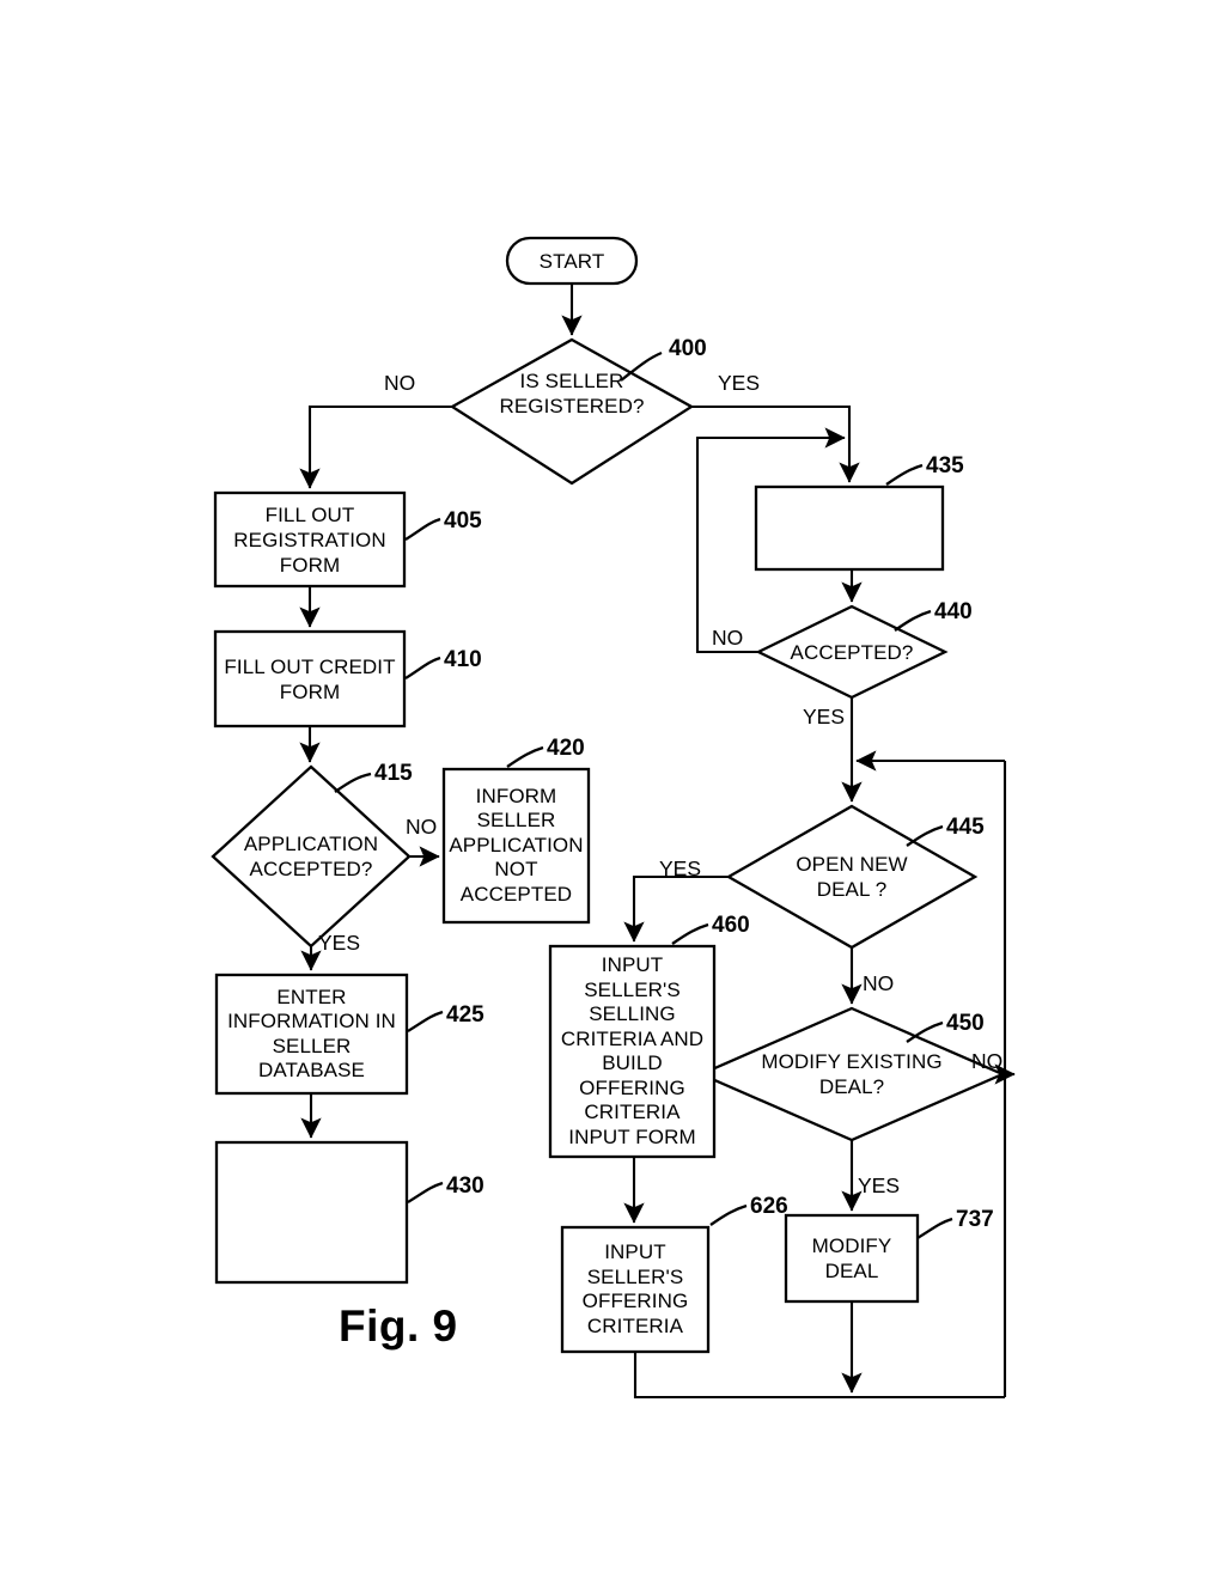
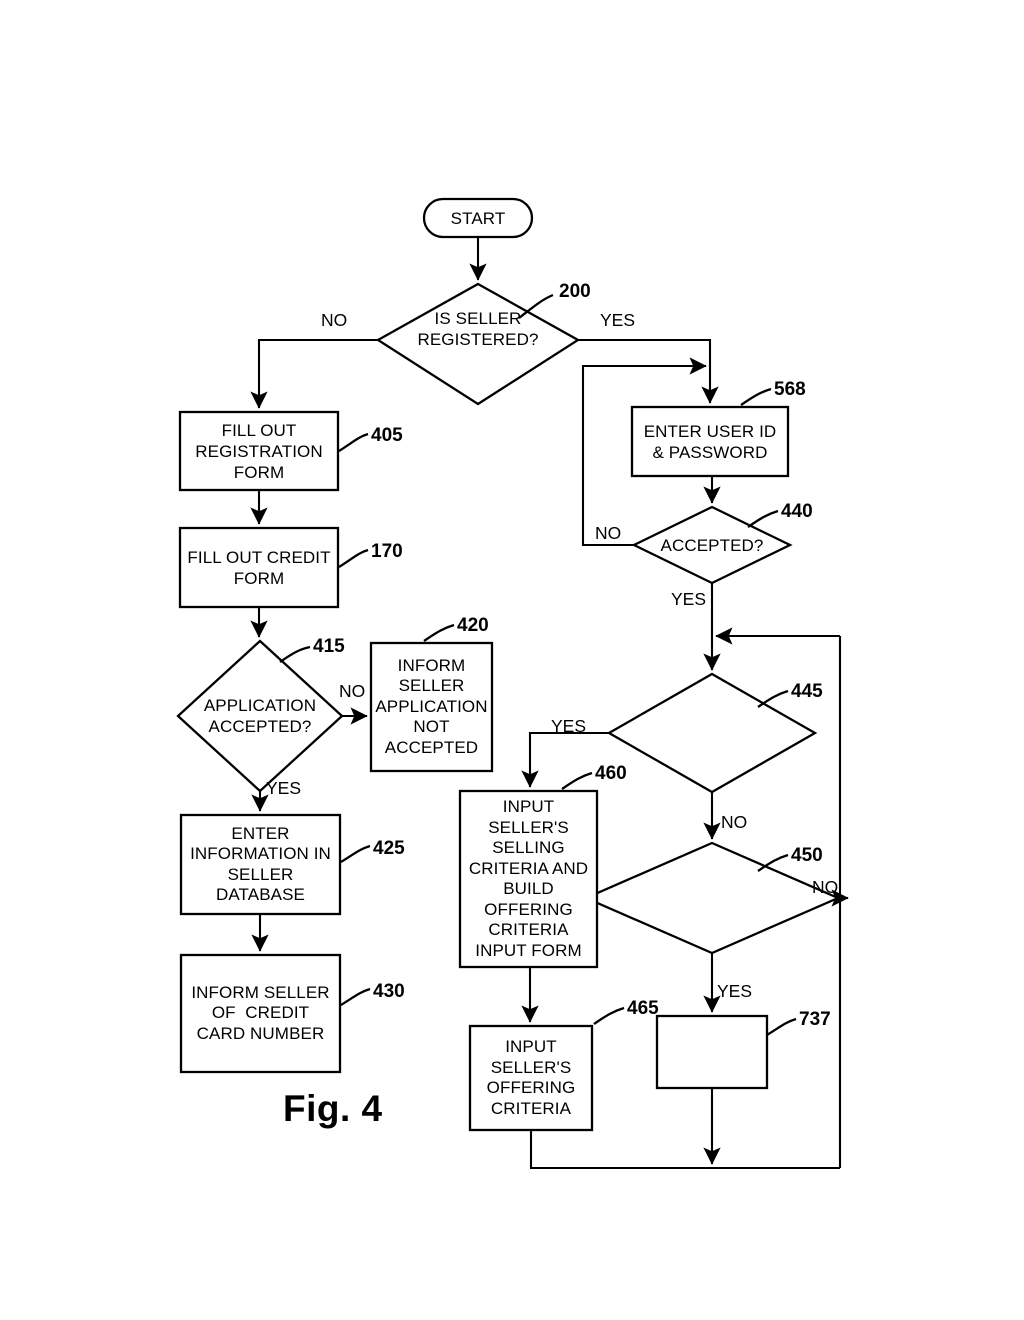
  START
  IS SELLER
  REGISTERED?
  FILL OUT
  REGISTRATION
  FORM
  FILL OUT CREDIT
  FORM
  APPLICATION
  ACCEPTED?
  INFORM
  SELLER
  APPLICATION
  NOT
  ACCEPTED
  ENTER
  INFORMATION IN
  SELLER
  DATABASE
+ INFORM SELLER
+ OF CREDIT
+ CARD NUMBER
+ ENTER USER ID
+ & PASSWORD
  ACCEPTED?
- OPEN NEW
- DEAL ?
- MODIFY EXISTING
- DEAL?
- MODIFY
- DEAL
  INPUT
  SELLER'S
  SELLING
  CRITERIA AND
  BUILD
  OFFERING
  CRITERIA
  INPUT FORM
  INPUT
  SELLER'S
  OFFERING
  CRITERIA
- 400
+ 200
  405
- 410
+ 170
  415
  420
  425
  430
- 435
+ 568
  440
  445
  450
  737
  460
- 626
+ 465
  NO
  YES
  NO
  YES
  NO
  YES
  YES
  NO
  NO
  YES
- Fig. 9
+ Fig. 4
